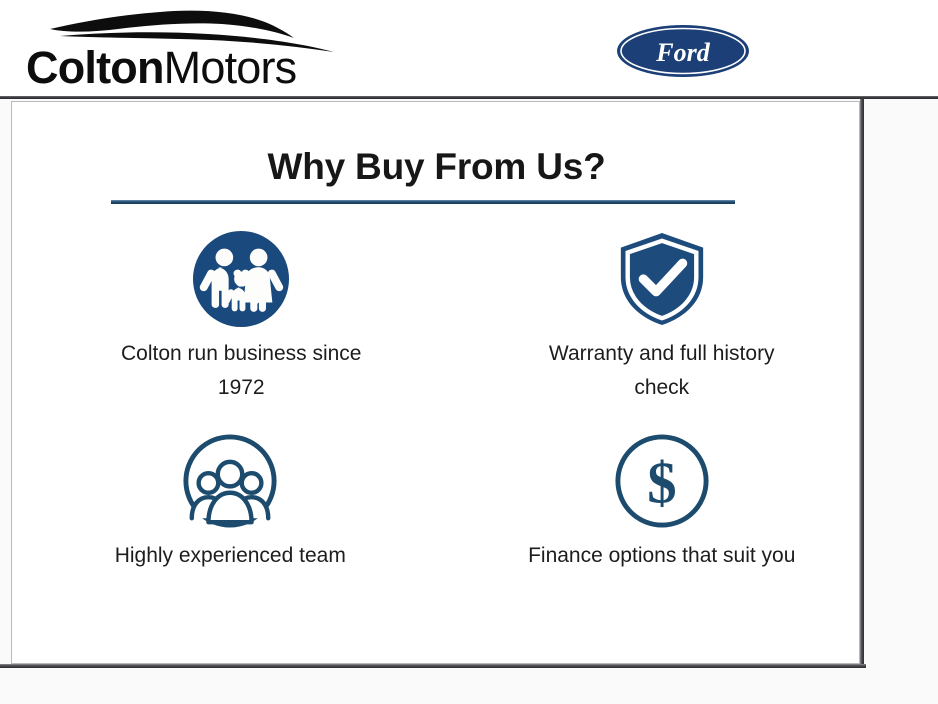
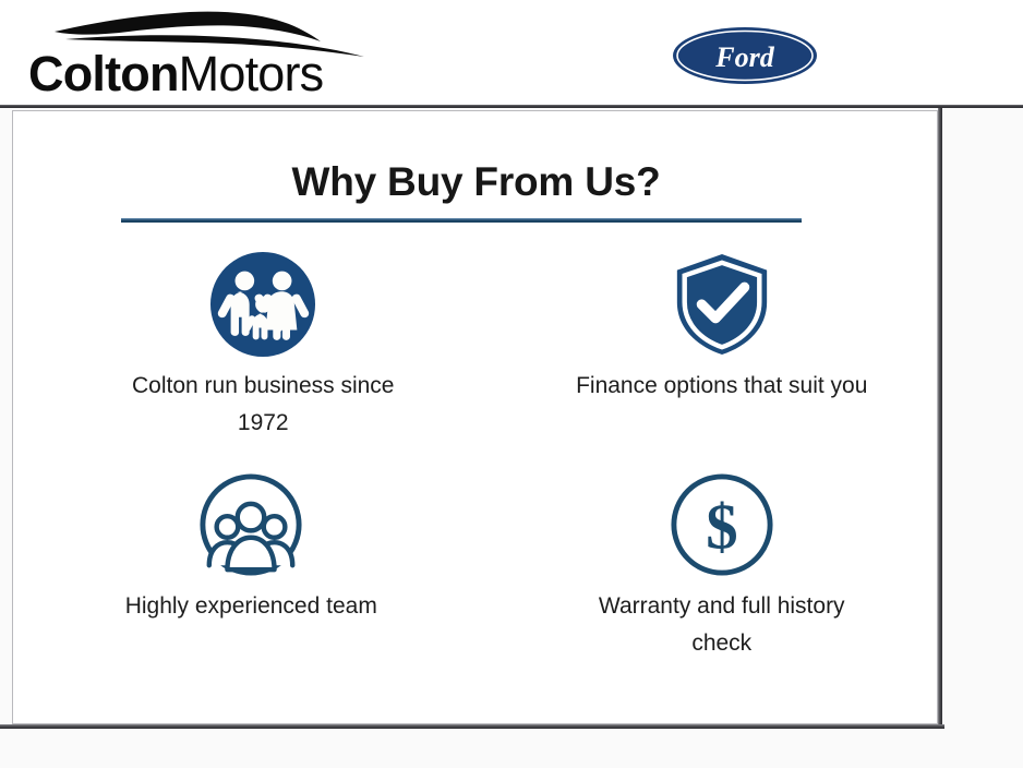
  ColtonMotors
  Ford
  Why Buy From Us?
  Colton run business since 1972
- Warranty and full history check
+ Finance options that suit you
  Highly experienced team
  $
- Finance options that suit you
+ Warranty and full history check
